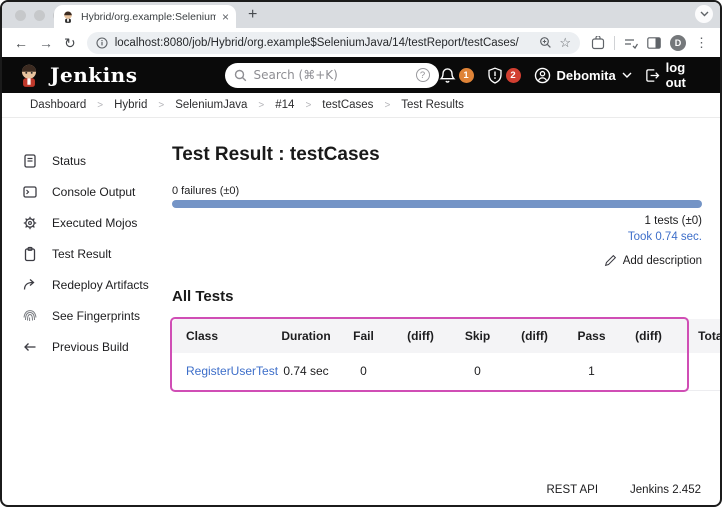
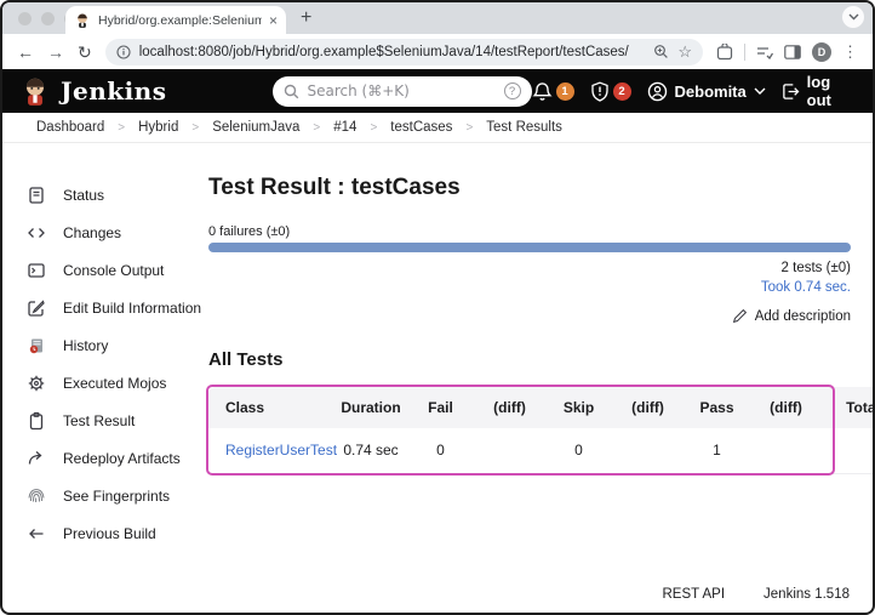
  Hybrid/org.example:Selenium
  ×
  +
  ←
  →
  ↻
  localhost:8080/job/Hybrid/org.example$SeleniumJava/14/testReport/testCases/
  ☆
  D
  ⋮
  Jenkins
  Search (⌘+K)
  ?
  1
  2
  Debomita
  log out
  Dashboard
  >
  Hybrid
  >
  SeleniumJava
  >
  #14
  >
  testCases
  >
  Test Results
  Status
+ Changes
  Console Output
+ Edit Build Information
+ History
  Executed Mojos
  Test Result
  Redeploy Artifacts
  See Fingerprints
  Previous Build
  Test Result : testCases
  0 failures (±0)
- 1 tests (±0)
+ 2 tests (±0)
  Took 0.74 sec.
  Add description
  All Tests
  Class	Duration	Fail	(diff)	Skip	(diff)	Pass	(diff)	Tota
  RegisterUserTest	0.74 sec	0		0		1
  REST API
- Jenkins 2.452
+ Jenkins 1.518
